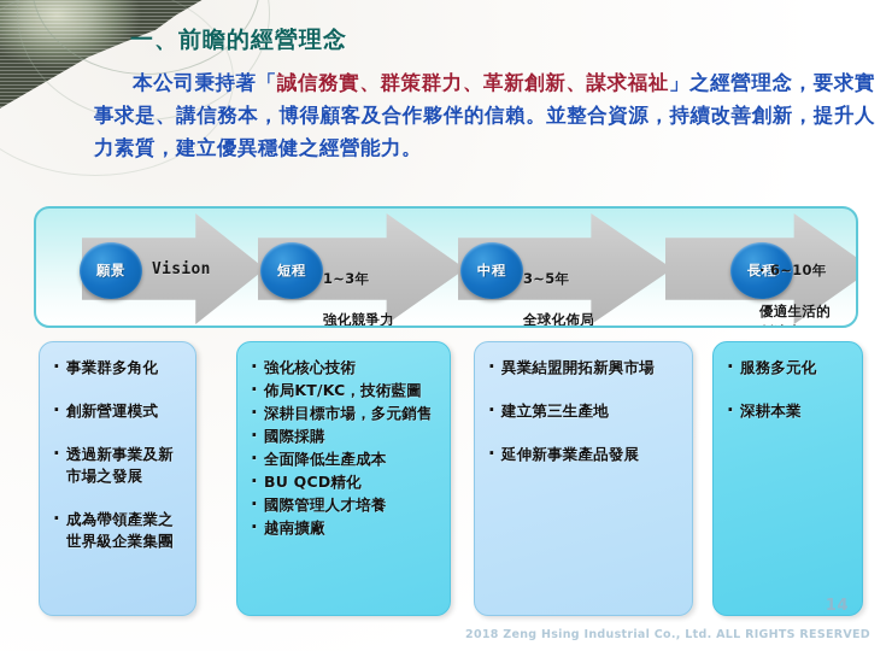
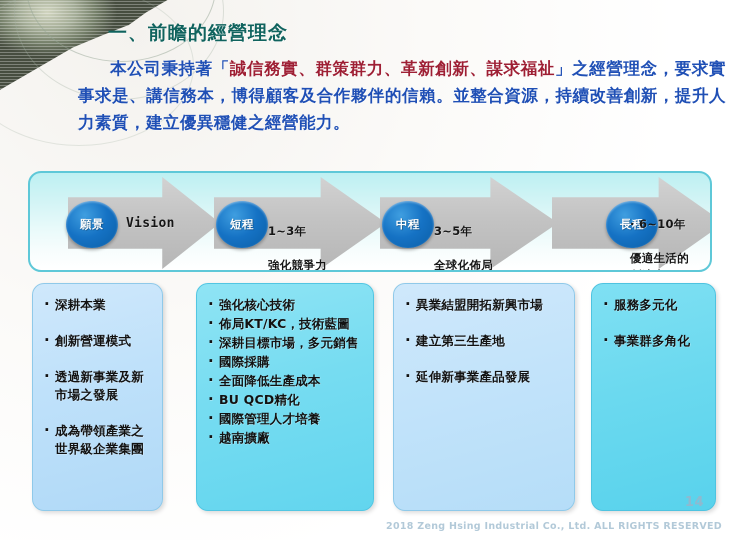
  一、前瞻的經營理念
  本公司秉持著「誠信務實、群策群力、革新創新、謀求福祉」之經營理念，要求實事求是、講信務本，博得顧客及合作夥伴的信賴。並整合資源，持續改善創新，提升人力素質，建立優異穩健之經營能力。
  願景
  短程
  中程
  長程
  Vision
  1~3年
  強化競爭力
  3~5年
  全球化佈局
  · 6~10年
  優適生活的
- 事業群多角化
+ 深耕本業
  創新營運模式
  透過新事業及新市場之發展
  成為帶領產業之世界級企業集團
  強化核心技術
  佈局KT/KC，技術藍圖
  深耕目標市場，多元銷售
  國際採購
  全面降低生產成本
  BU QCD精化
  國際管理人才培養
  越南擴廠
  異業結盟開拓新興市場
  建立第三生產地
  延伸新事業產品發展
  服務多元化
- 深耕本業
+ 事業群多角化
  14
  2018 Zeng Hsing Industrial Co., Ltd. ALL RIGHTS RESERVED
